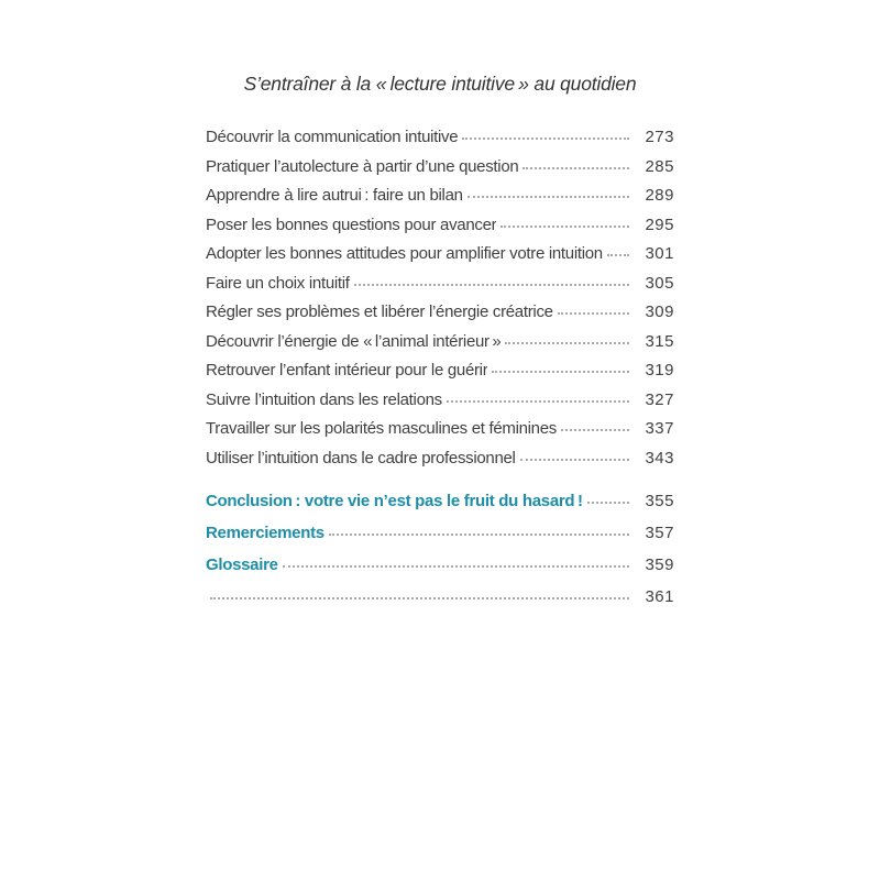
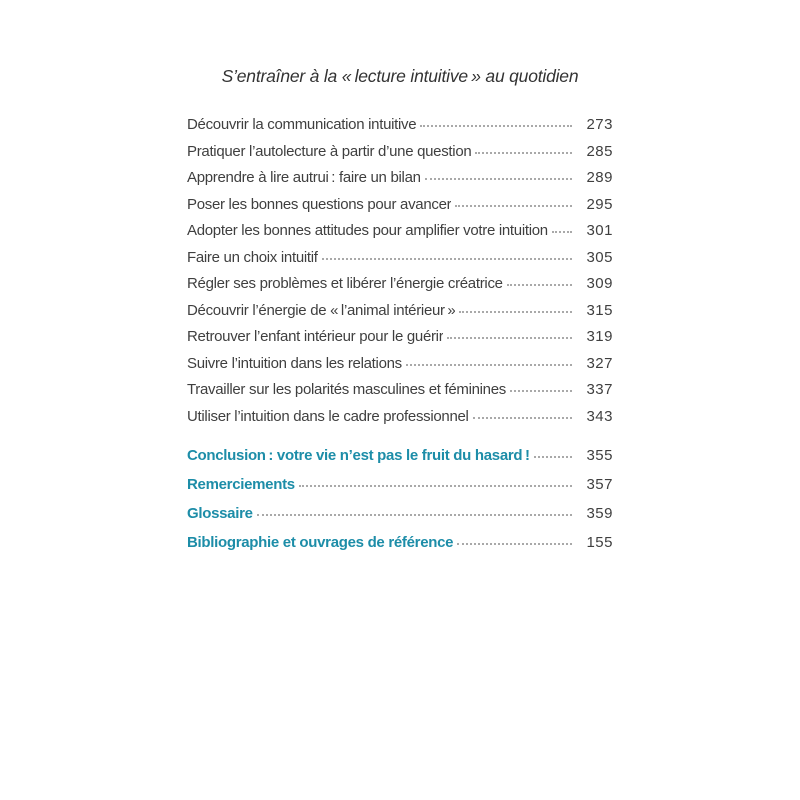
  S’entraîner à la « lecture intuitive » au quotidien
  Découvrir la communication intuitive
  273
  Pratiquer l’autolecture à partir d’une question
  285
  Apprendre à lire autrui : faire un bilan
  289
  Poser les bonnes questions pour avancer
  295
  Adopter les bonnes attitudes pour amplifier votre intuition
  301
  Faire un choix intuitif
  305
  Régler ses problèmes et libérer l’énergie créatrice
  309
  Découvrir l’énergie de « l’animal intérieur »
  315
  Retrouver l’enfant intérieur pour le guérir
  319
  Suivre l’intuition dans les relations
  327
  Travailler sur les polarités masculines et féminines
  337
  Utiliser l’intuition dans le cadre professionnel
  343
  Conclusion : votre vie n’est pas le fruit du hasard !
  355
  Remerciements
  357
  Glossaire
  359
+ Bibliographie et ouvrages de référence
- 361
+ 155
